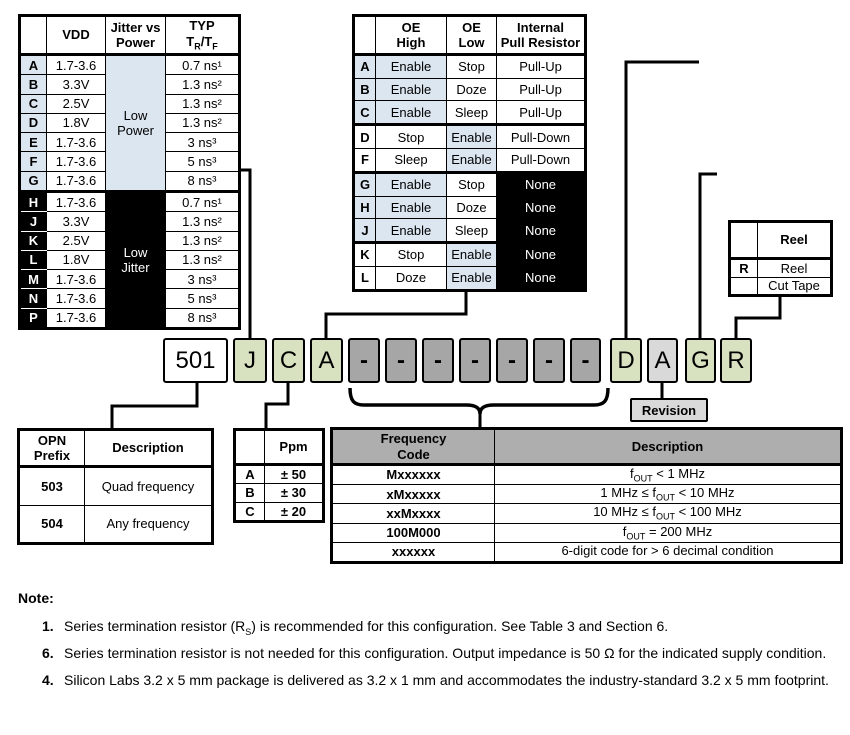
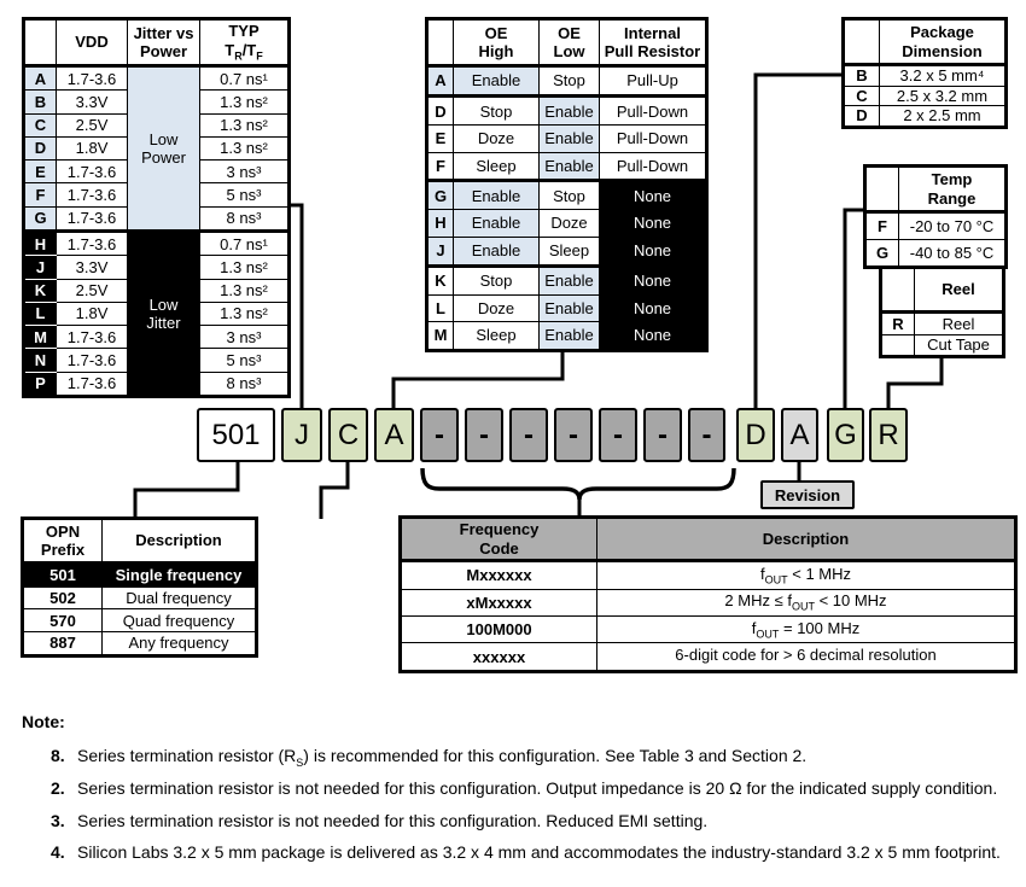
  	VDD	Jitter vsPower	TYPTR/TF
  A	1.7-3.6	LowPower	0.7 ns¹
  B	3.3V	1.3 ns²
  C	2.5V	1.3 ns²
  D	1.8V	1.3 ns²
  E	1.7-3.6	3 ns³
  F	1.7-3.6	5 ns³
  G	1.7-3.6	8 ns³
  H	1.7-3.6	LowJitter	0.7 ns¹
  J	3.3V	1.3 ns²
  K	2.5V	1.3 ns²
  L	1.8V	1.3 ns²
  M	1.7-3.6	3 ns³
  N	1.7-3.6	5 ns³
  P	1.7-3.6	8 ns³
  	OEHigh	OELow	InternalPull Resistor
  A	Enable	Stop	Pull-Up
- B	Enable	Doze	Pull-Up
- C	Enable	Sleep	Pull-Up
  D	Stop	Enable	Pull-Down
+ E	Doze	Enable	Pull-Down
  F	Sleep	Enable	Pull-Down
  G	Enable	Stop	None
  H	Enable	Doze	None
  J	Enable	Sleep	None
  K	Stop	Enable	None
  L	Doze	Enable	None
+ M	Sleep	Enable	None
+ 	PackageDimension
+ B	3.2 x 5 mm⁴
+ C	2.5 x 3.2 mm
+ D	2 x 2.5 mm
+ 	TempRange
+ F	-20 to 70 °C
+ G	-40 to 85 °C
  	Reel
  R	Reel
  	Cut Tape
  501
  J
  C
  A
  -
  -
  -
  -
  -
  -
  -
  D
  A
  G
  R
  Revision
  OPNPrefix	Description
+ 501	Single frequency
+ 502	Dual frequency
- 503	Quad frequency
+ 570	Quad frequency
- 504	Any frequency
+ 887	Any frequency
- 	Ppm
- A	± 50
- B	± 30
- C	± 20
  FrequencyCode	Description
  Mxxxxxx	fOUT < 1 MHz
- xMxxxxx	1 MHz ≤ fOUT < 10 MHz
+ xMxxxxx	2 MHz ≤ fOUT < 10 MHz
- xxMxxxx	10 MHz ≤ fOUT < 100 MHz
- 100M000	fOUT = 200 MHz
+ 100M000	fOUT = 100 MHz
- xxxxxx	6-digit code for > 6 decimal condition
+ xxxxxx	6-digit code for > 6 decimal resolution
  Note:
- 1.
+ 8.
- Series termination resistor (RS) is recommended for this configuration. See Table 3 and Section 6.
+ Series termination resistor (RS) is recommended for this configuration. See Table 3 and Section 2.
- 6.
+ 2.
- Series termination resistor is not needed for this configuration. Output impedance is 50 Ω for the indicated supply condition.
+ Series termination resistor is not needed for this configuration. Output impedance is 20 Ω for the indicated supply condition.
+ 3.
+ Series termination resistor is not needed for this configuration. Reduced EMI setting.
  4.
- Silicon Labs 3.2 x 5 mm package is delivered as 3.2 x 1 mm and accommodates the industry-standard 3.2 x 5 mm footprint.
+ Silicon Labs 3.2 x 5 mm package is delivered as 3.2 x 4 mm and accommodates the industry-standard 3.2 x 5 mm footprint.
